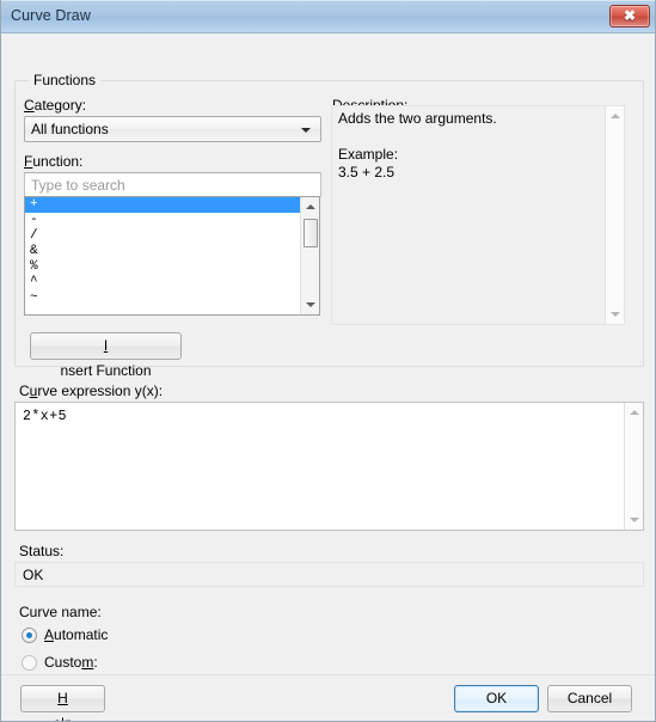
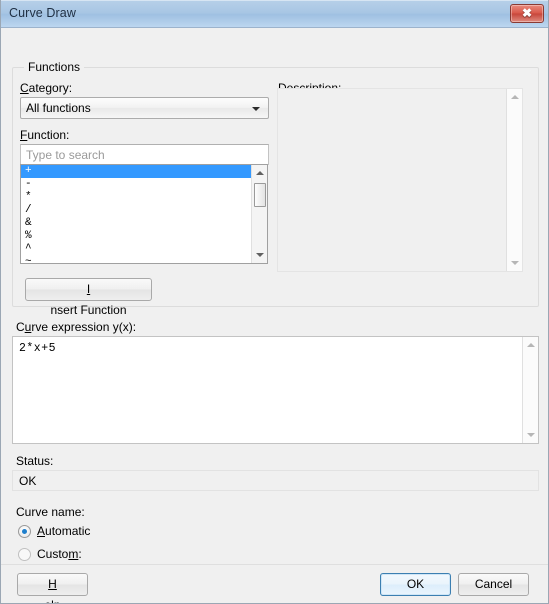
  Curve Draw
  ✖
  Functions
  Category:
  All functions
  Function:
  Type to search
  +
  -
+ *
  /
  &
  %
  ^
  ~
- Adds the two arguments.
- Example:
- 3.5 + 2.5
  I
  nsert Function
  Curve expression y(x):
  2*x+5
  Status:
  OK
  Curve name:
  Automatic
  Custom:
  H
  OK
  Cancel
